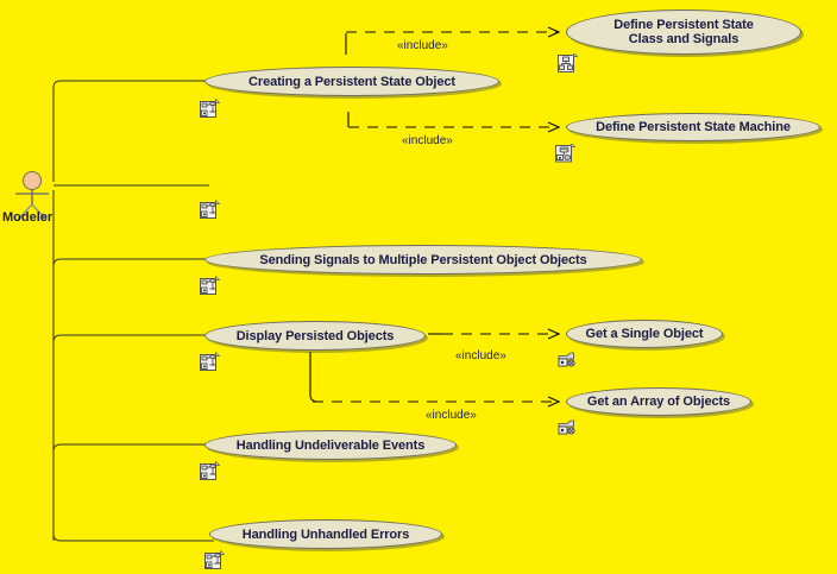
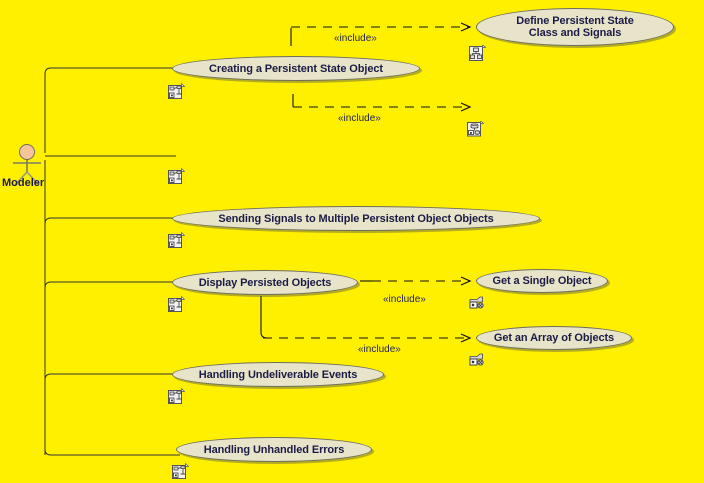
  Modeler
  Creating a Persistent State Object
  Define Persistent State
  Class and Signals
- Define Persistent State Machine
  Sending Signals to Multiple Persistent Object Objects
  Display Persisted Objects
  Get a Single Object
  Get an Array of Objects
  Handling Undeliverable Events
  Handling Unhandled Errors
  «include»
  «include»
  «include»
  «include»
